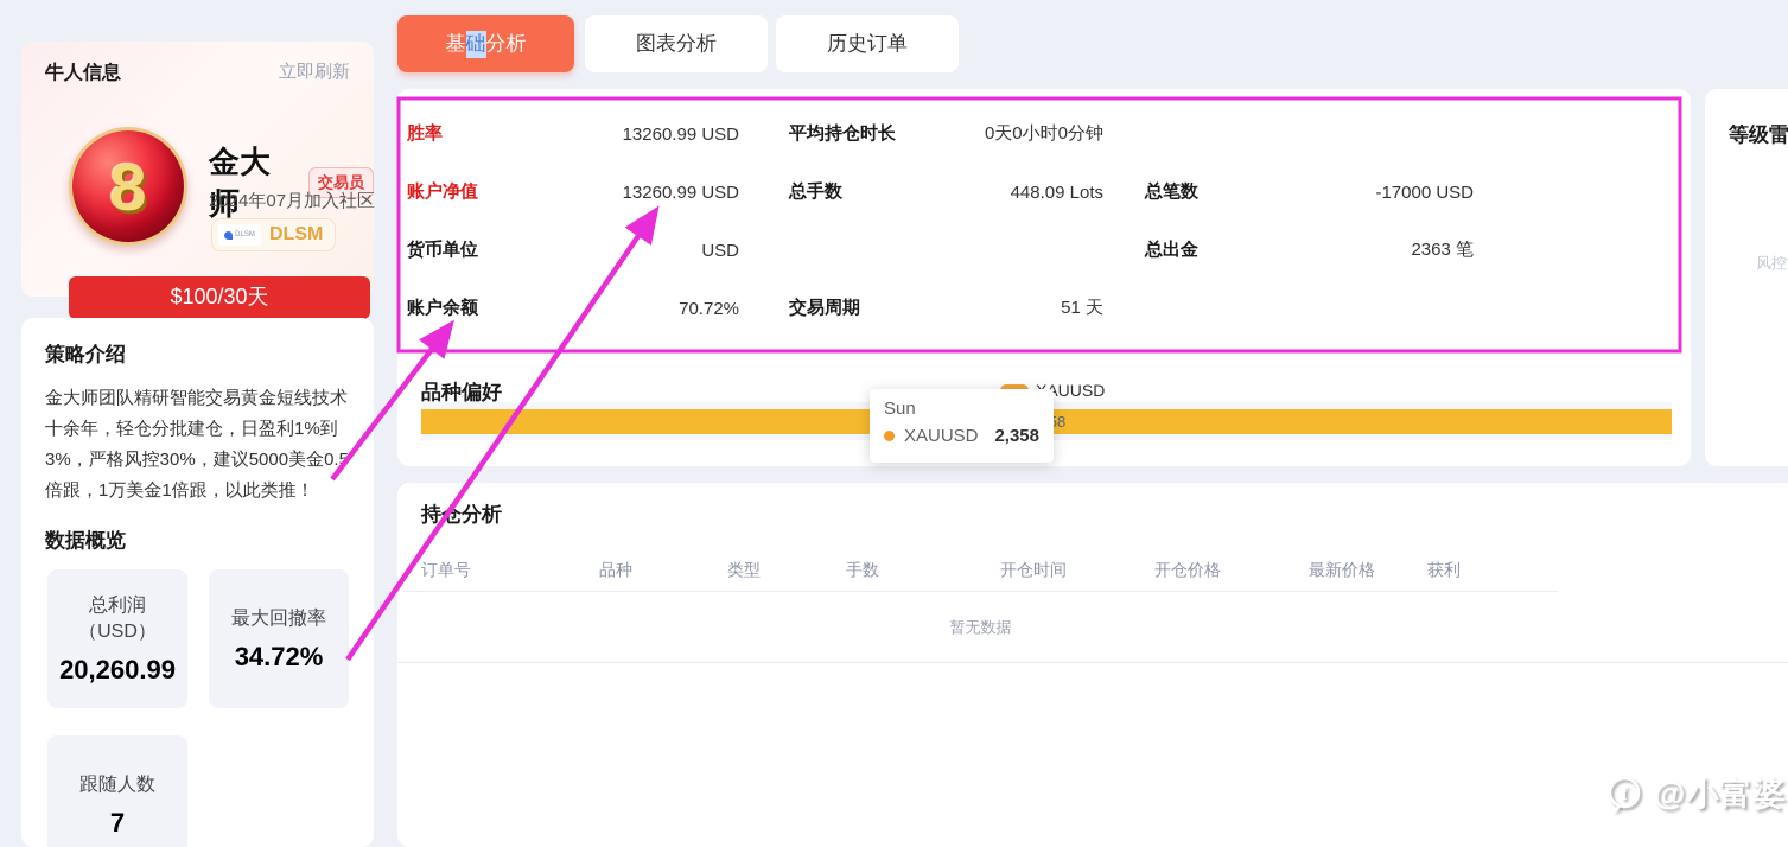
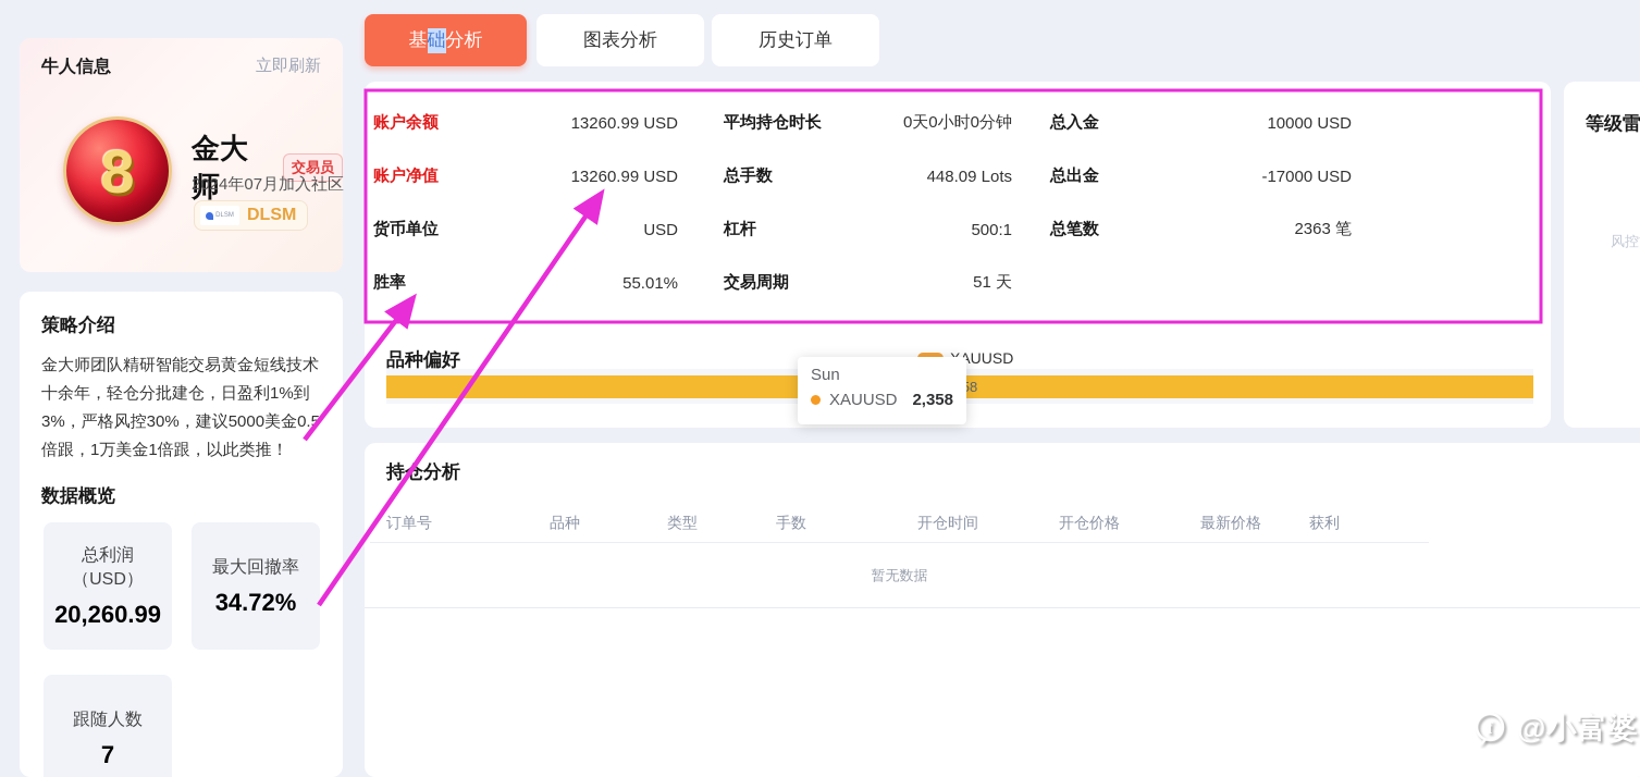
  牛人信息
  立即刷新
  8
  金大师
  交易员
  2024年07月加入社区
  DLSM
- $100/30天
  策略介绍
  金大师团队精研智能交易黄金短线技术十余年，轻仓分批建仓，日盈利1%到3%，严格风控30%，建议5000美金0.5倍跟，1万美金1倍跟，以此类推！
  数据概览
  总利润
  （USD）
  20,260.99
  最大回撤率
  34.72%
  跟随人数
  7
  基
  础
  分析
  图表分析
  历史订单
- 胜率
+ 账户余额
  13260.99 USD
  账户净值
  13260.99 USD
  货币单位
  USD
- 账户余额
+ 胜率
- 70.72%
+ 55.01%
  平均持仓时长
  0天0小时0分钟
  总手数
  448.09 Lots
+ 杠杆
+ 500:1
  交易周期
  51 天
+ 总入金
+ 10000 USD
- 总笔数
+ 总出金
  -17000 USD
- 总出金
+ 总笔数
  2363 笔
  品种偏好
  等级雷
  持仓分析
  订单号
  品种
  类型
  手数
  开仓时间
  开仓价格
  最新价格
  获利
  暂无数据
  Sun
  XAUUSD
  2,358
  f
  @小富婆
